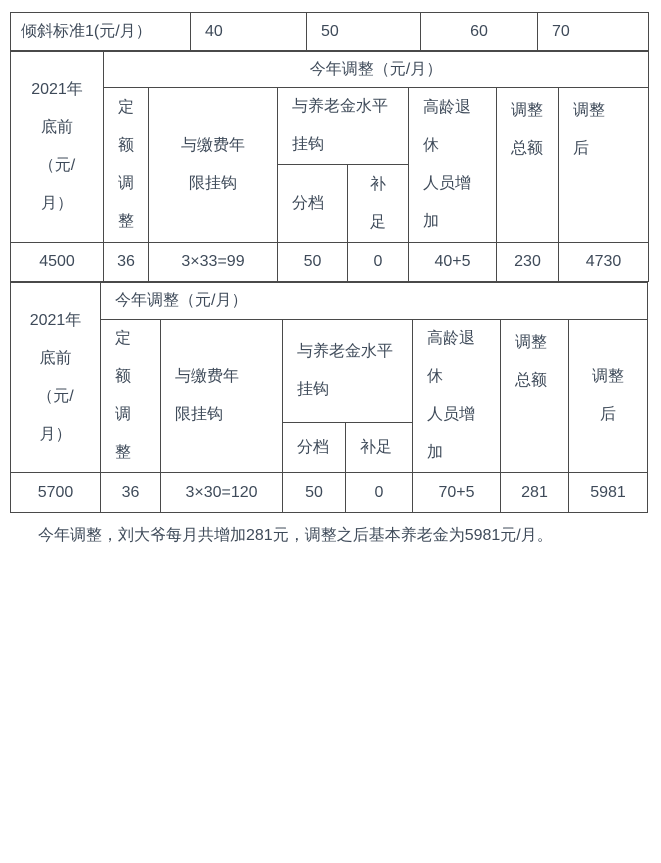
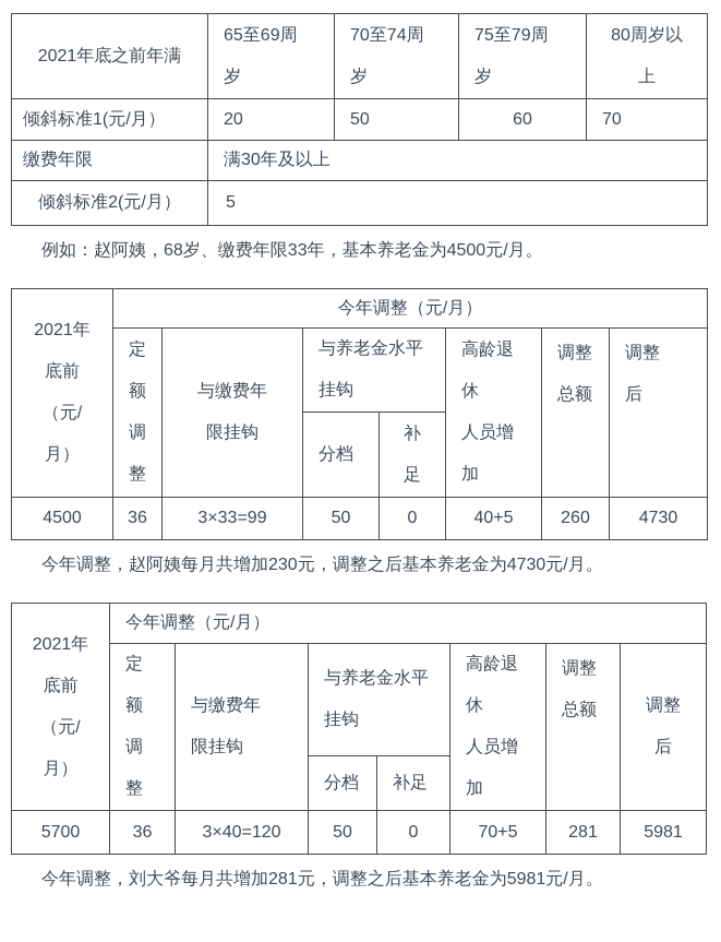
+ 2021年底之前年满	65至69周 岁	70至74周 岁	75至79周 岁	80周岁以 上
- 倾斜标准1(元/月）	40	50	60	70
+ 倾斜标准1(元/月）	20	50	60	70
+ 缴费年限	满30年及以上
+ 倾斜标准2(元/月）	5
+ 例如：赵阿姨，68岁、缴费年限33年，基本养老金为4500元/月。
  2021年 底前 （元/ 月）	今年调整（元/月）
  定 额 调 整	与缴费年 限挂钩	与养老金水平 挂钩	高龄退 休 人员增 加	调整 总额	调整 后
  分档	补 足
- 4500	36	3×33=99	50	0	40+5	230	4730
+ 4500	36	3×33=99	50	0	40+5	260	4730
+ 今年调整，赵阿姨每月共增加230元，调整之后基本养老金为4730元/月。
  2021年 底前 （元/ 月）	今年调整（元/月）
  定 额 调 整	与缴费年 限挂钩	与养老金水平 挂钩	高龄退 休 人员增 加	调整 总额	调整 后
  分档	补足
- 5700	36	3×30=120	50	0	70+5	281	5981
+ 5700	36	3×40=120	50	0	70+5	281	5981
  今年调整，刘大爷每月共增加281元，调整之后基本养老金为5981元/月。
